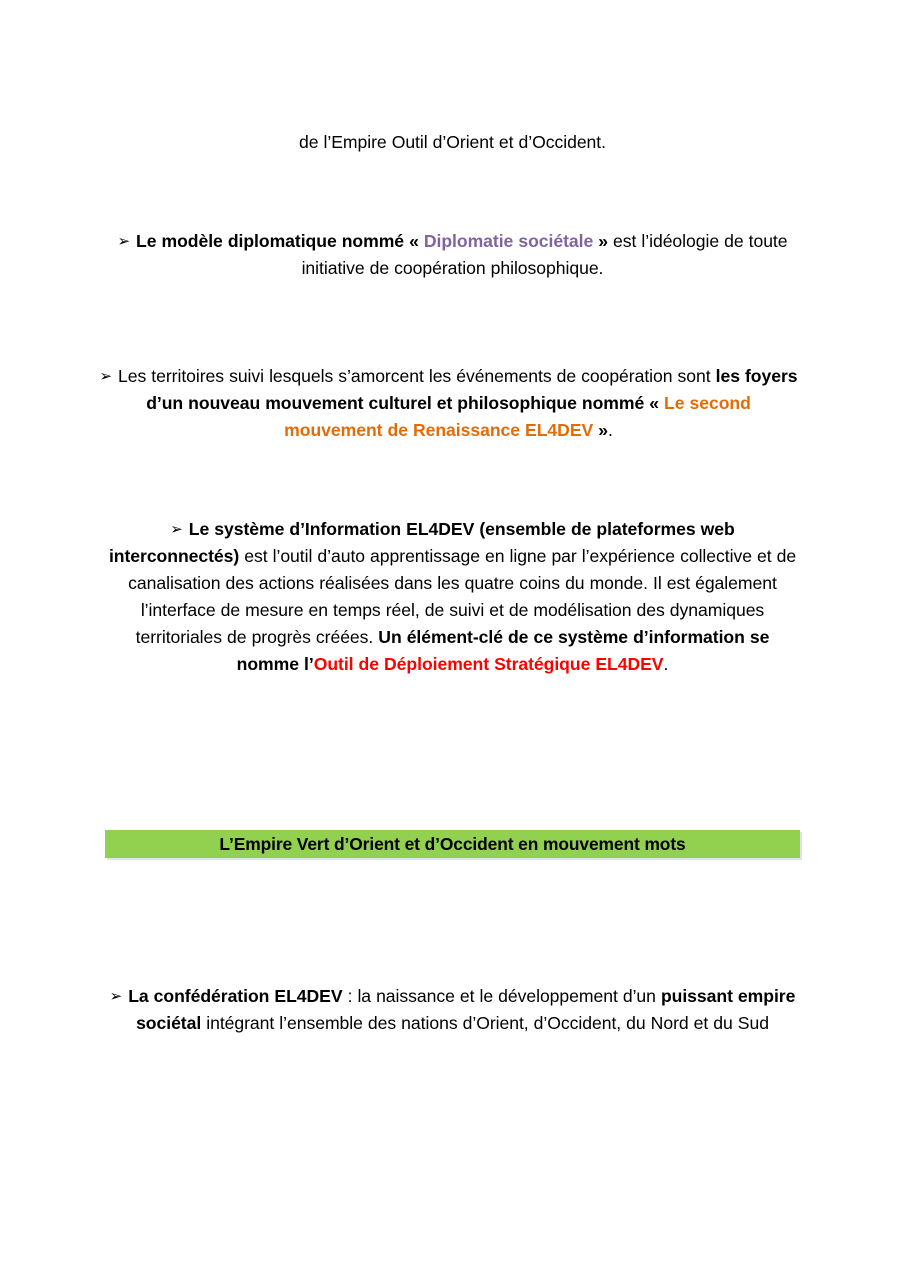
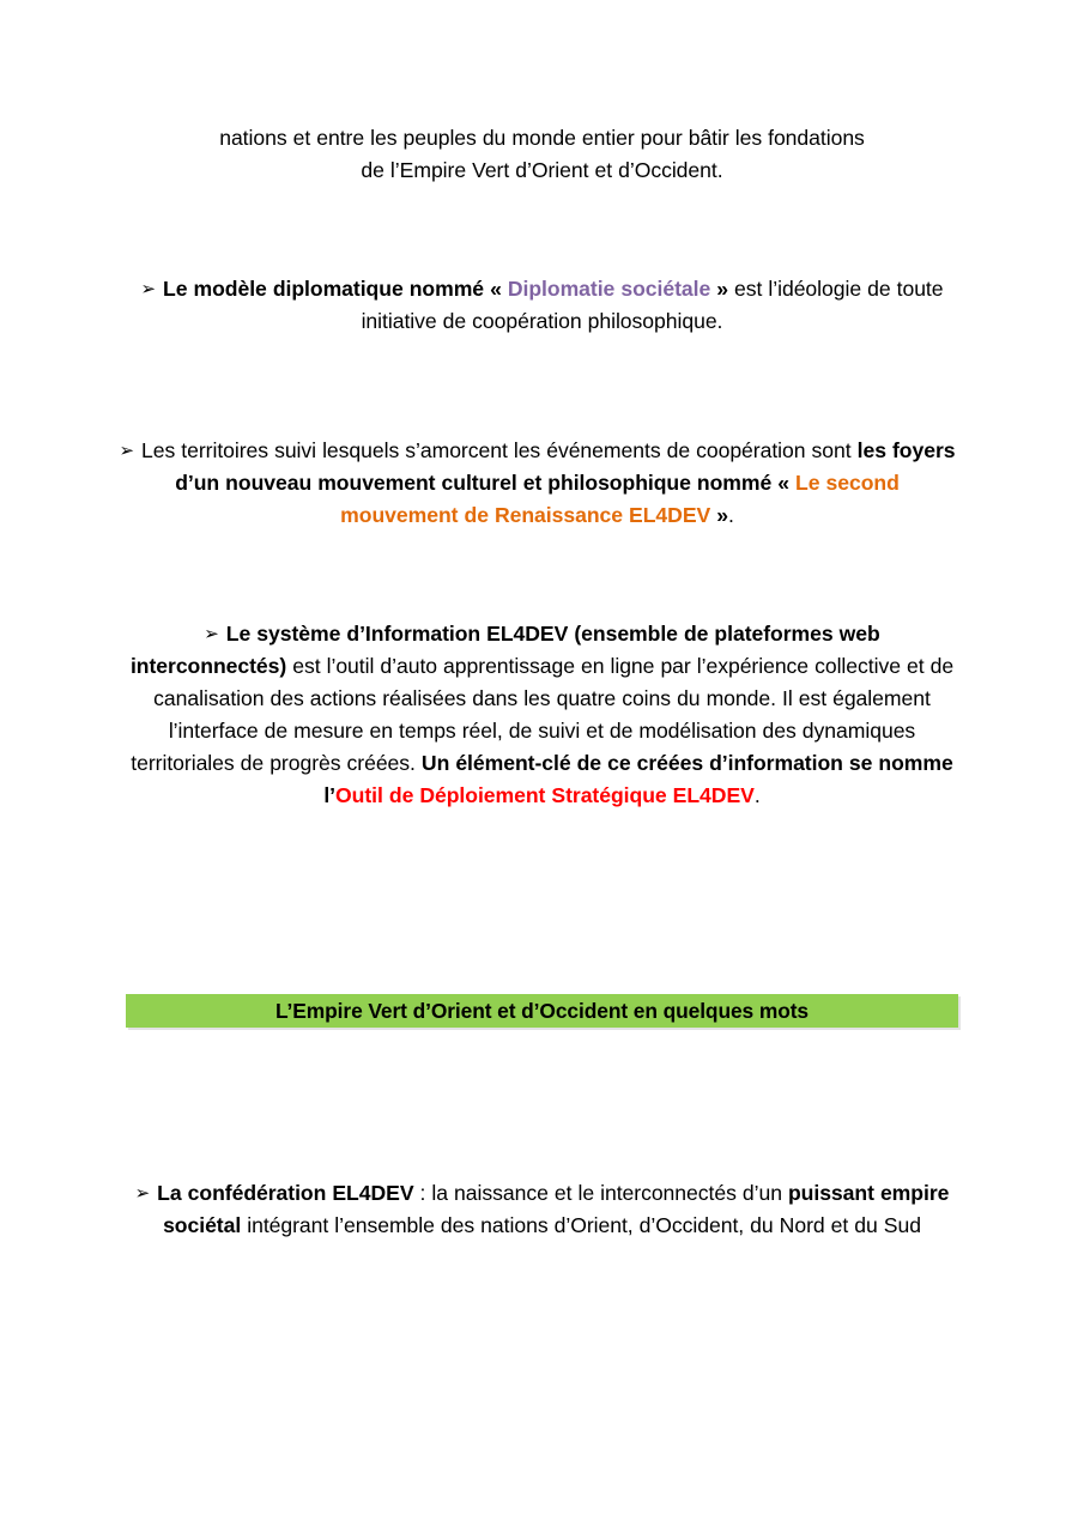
+ nations et entre les peuples du monde entier pour bâtir les fondations
- de l’Empire Outil d’Orient et d’Occident.
+ de l’Empire Vert d’Orient et d’Occident.
  ➢ Le modèle diplomatique nommé « Diplomatie sociétale » est l’idéologie de toute initiative de coopération philosophique.
  ➢ Les territoires suivi lesquels s’amorcent les événements de coopération sont les foyers d’un nouveau mouvement culturel et philosophique nommé « Le second mouvement de Renaissance EL4DEV ».
- ➢ Le système d’Information EL4DEV (ensemble de plateformes web interconnectés) est l’outil d’auto apprentissage en ligne par l’expérience collective et de canalisation des actions réalisées dans les quatre coins du monde. Il est également l’interface de mesure en temps réel, de suivi et de modélisation des dynamiques territoriales de progrès créées. Un élément-clé de ce système d’information se nomme l’Outil de Déploiement Stratégique EL4DEV.
+ ➢ Le système d’Information EL4DEV (ensemble de plateformes web interconnectés) est l’outil d’auto apprentissage en ligne par l’expérience collective et de canalisation des actions réalisées dans les quatre coins du monde. Il est également l’interface de mesure en temps réel, de suivi et de modélisation des dynamiques territoriales de progrès créées. Un élément-clé de ce créées d’information se nomme l’Outil de Déploiement Stratégique EL4DEV.
- ➢ La confédération EL4DEV : la naissance et le développement d’un puissant empire sociétal intégrant l’ensemble des nations d’Orient, d’Occident, du Nord et du Sud
+ ➢ La confédération EL4DEV : la naissance et le interconnectés d’un puissant empire sociétal intégrant l’ensemble des nations d’Orient, d’Occident, du Nord et du Sud
- L’Empire Vert d’Orient et d’Occident en mouvement mots
+ L’Empire Vert d’Orient et d’Occident en quelques mots
